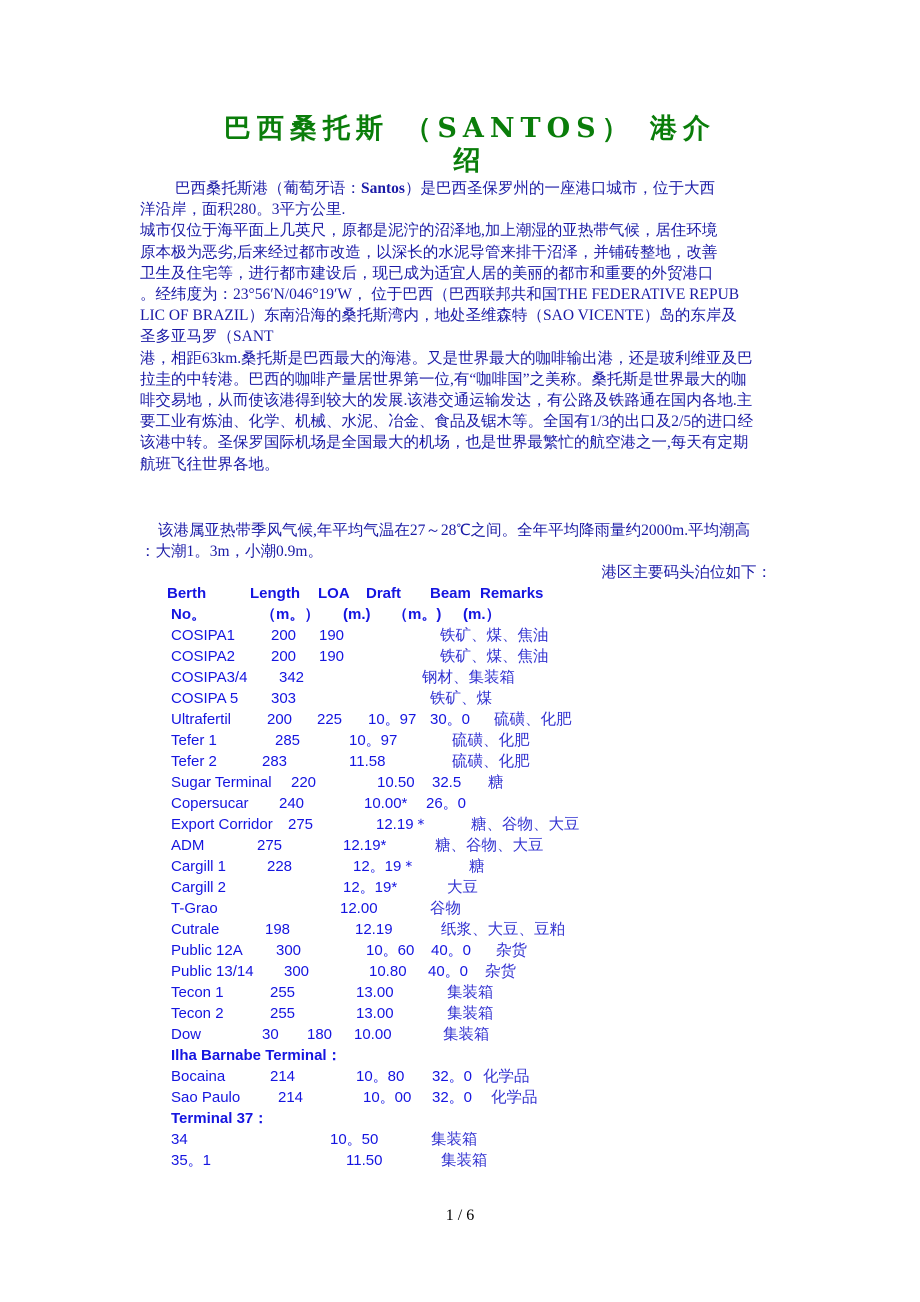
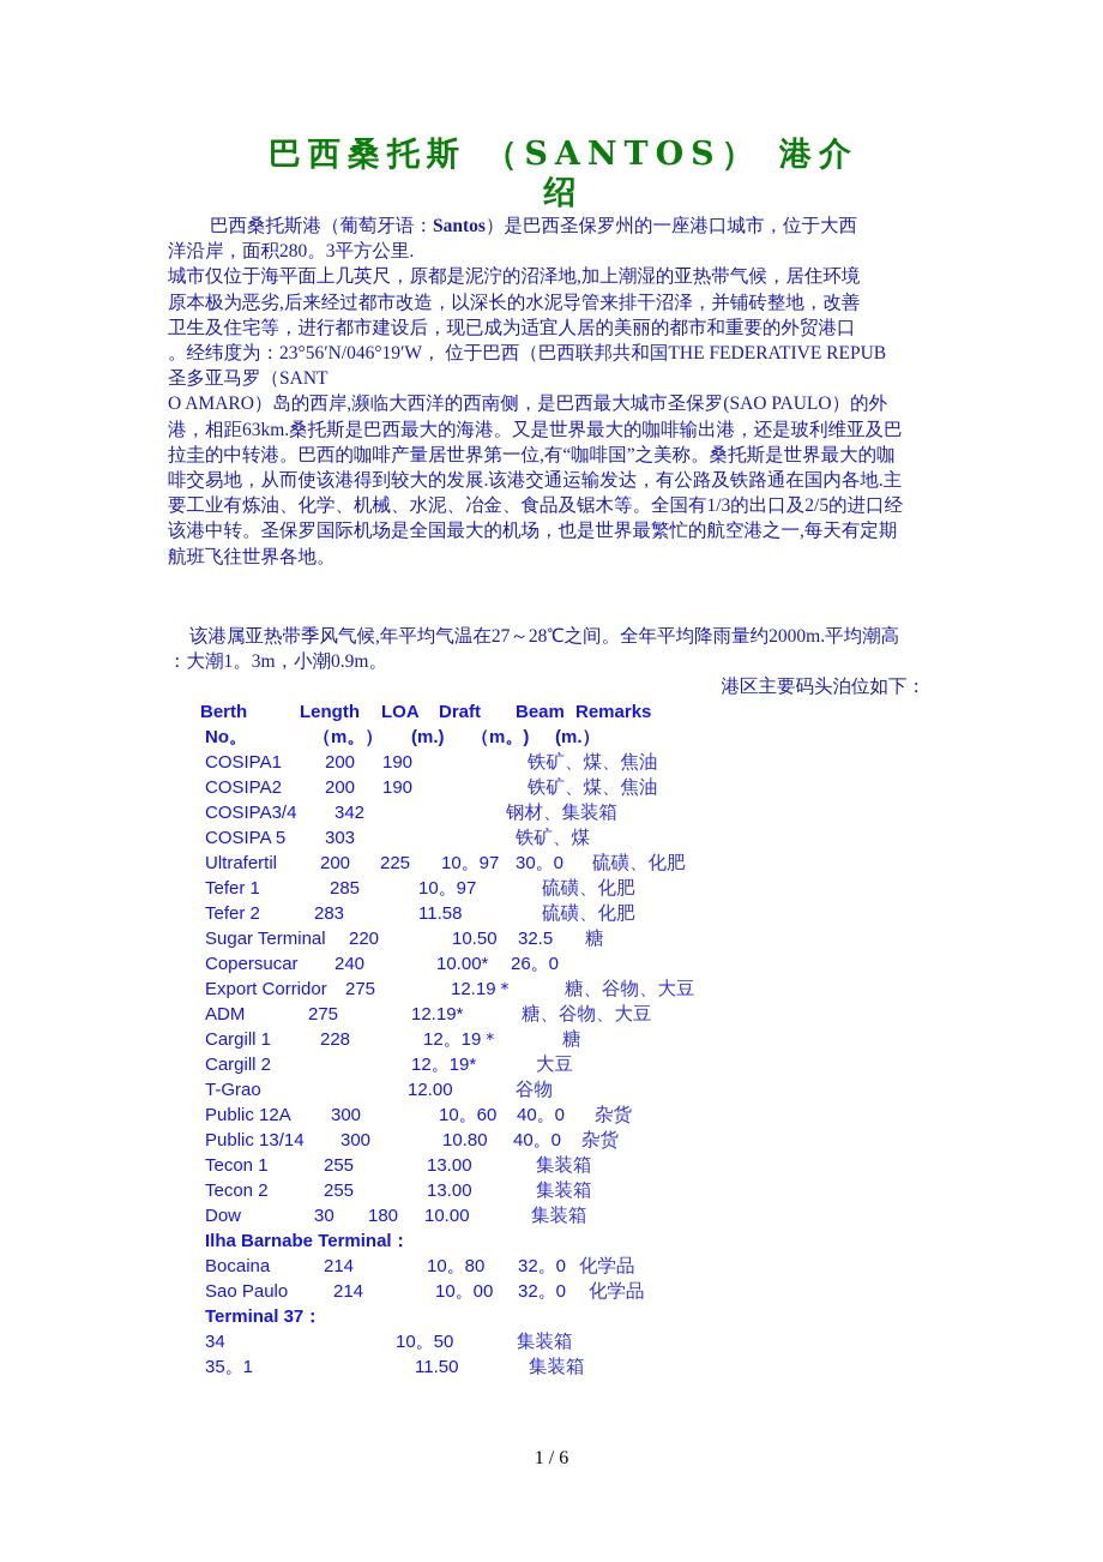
  巴西桑托斯 （SANTOS） 港介
  绍
  巴西桑托斯港（葡萄牙语：Santos）是巴西圣保罗州的一座港口城市，位于大西
  洋沿岸，面积280。3平方公里.
  城市仅位于海平面上几英尺，原都是泥泞的沼泽地,加上潮湿的亚热带气候，居住环境
  原本极为恶劣,后来经过都市改造，以深长的水泥导管来排干沼泽，并铺砖整地，改善
  卫生及住宅等，进行都市建设后，现已成为适宜人居的美丽的都市和重要的外贸港口
  。经纬度为：23°56′N/046°19′W， 位于巴西（巴西联邦共和国THE FEDERATIVE REPUB
- LIC OF BRAZIL）东南沿海的桑托斯湾内，地处圣维森特（SAO VICENTE）岛的东岸及
  圣多亚马罗（SANT
+ O AMARO）岛的西岸,濒临大西洋的西南侧，是巴西最大城市圣保罗(SAO PAULO）的外
  港，相距63km.桑托斯是巴西最大的海港。又是世界最大的咖啡输出港，还是玻利维亚及巴
  拉圭的中转港。巴西的咖啡产量居世界第一位,有“咖啡国”之美称。桑托斯是世界最大的咖
  啡交易地，从而使该港得到较大的发展.该港交通运输发达，有公路及铁路通在国内各地.主
  要工业有炼油、化学、机械、水泥、冶金、食品及锯木等。全国有1/3的出口及2/5的进口经
  该港中转。圣保罗国际机场是全国最大的机场，也是世界最繁忙的航空港之一,每天有定期
  航班飞往世界各地。
  该港属亚热带季风气候,年平均气温在27～28℃之间。全年平均降雨量约2000m.平均潮高
  ：大潮1。3m，小潮0.9m。
  港区主要码头泊位如下：
  Berth
  Length
  LOA
  Draft
  Beam
  Remarks
  No。
  （m。）
  (m.)
  （m。)
  (m.）
  COSIPA1
  200
  190
  铁矿、煤、焦油
  COSIPA2
  200
  190
  铁矿、煤、焦油
  COSIPA3/4
  342
  钢材、集装箱
  COSIPA 5
  303
  铁矿、煤
  Ultrafertil
  200
  225
  10。97
  30。0
  硫磺、化肥
  Tefer 1
  285
  10。97
  硫磺、化肥
  Tefer 2
  283
  11.58
  硫磺、化肥
  Sugar Terminal
  220
  10.50
  32.5
  糖
  Copersucar
  240
  10.00*
  26。0
  Export Corridor
  275
  12.19＊
  糖、谷物、大豆
  ADM
  275
  12.19*
  糖、谷物、大豆
  Cargill 1
  228
  12。19＊
  糖
  Cargill 2
  12。19*
  大豆
  T-Grao
  12.00
  谷物
- Cutrale
- 198
- 12.19
- 纸浆、大豆、豆粕
  Public 12A
  300
  10。60
  40。0
  杂货
  Public 13/14
  300
  10.80
  40。0
  杂货
  Tecon 1
  255
  13.00
  集装箱
  Tecon 2
  255
  13.00
  集装箱
  Dow
  30
  180
  10.00
  集装箱
  Ilha Barnabe Terminal：
  Bocaina
  214
  10。80
  32。0
  化学品
  Sao Paulo
  214
  10。00
  32。0
  化学品
  Terminal 37：
  34
  10。50
  集装箱
  35。1
  11.50
  集装箱
  1 / 6
